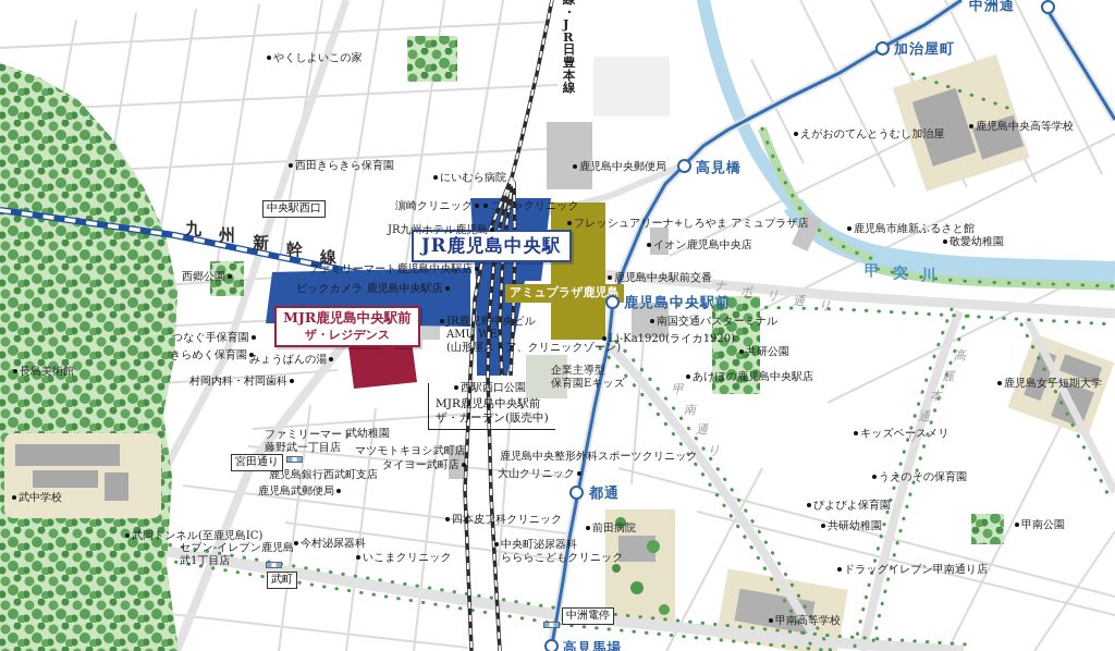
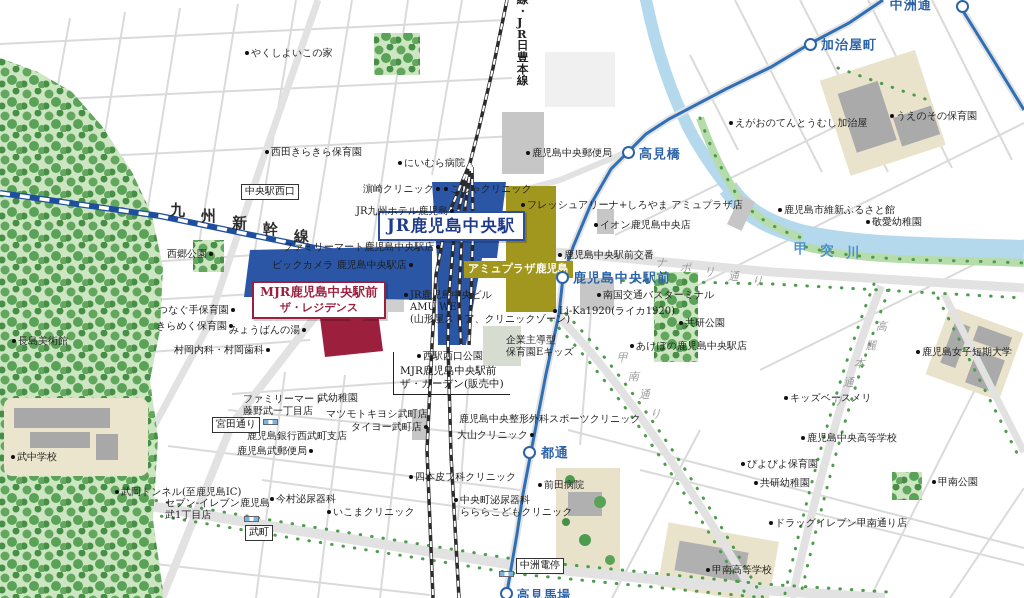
  JR鹿児島中央駅
  アミュプラザ鹿児島
  MJR鹿児島中央駅前
  ザ・レジデンス
  MJR鹿児島中央駅前
  ザ・ガーデン(販売中)
  やくしよいこの家
  西田きらきら保育園
  にいむら病院
  濵崎クリニック
  こしゃクリニック
  JR九州ホテル鹿児島
  ファミリーマート鹿児島中央駅店
  ビックカメラ 鹿児島中央駅店
  フレッシュアリーナ+しろやま アミュプラザ店
  イオン鹿児島中央店
  鹿児島中央駅前交番
  南国交通バスターミナル
  Li-Ka1920(ライカ1920)
  JR鹿児島中央ビル
  AMU WE
  (山形屋ストア、クリニックゾーン)
  西駅西口公園
  企業主導型
  保育園Eキッズ
  あけぼの鹿児島中央駅店
  共研公園
  鹿児島市維新ふるさと館
  敬愛幼稚園
  えがおのてんとうむし加治屋
- 鹿児島中央高等学校
+ うえのその保育園
  鹿児島中央郵便局
  鹿児島女子短期大学
  キッズベースメリ
- うえのその保育園
+ 鹿児島中央高等学校
  ぴよぴよ保育園
  共研幼稚園
  ドラッグイレブン甲南通り店
  甲南公園
  甲南高等学校
  武中学校
  長島美術館
  西郷公園
  つなぐ手保育園
  きらめく保育園
  みょうばんの湯
  村岡内科・村岡歯科
  ファミリーマート
  藤野武一丁目店
  武幼稚園
  マツモトキヨシ武町店
  タイヨー武町店
  鹿児島銀行西武町支店
  鹿児島武郵便局
  今村泌尿器科
  セブン-イレブン鹿児島
  武1丁目店
  武岡トンネル(至鹿児島IC)
  いこまクリニック
  四本皮フ科クリニック
  中央町泌尿器科
  らららこどもクリニック
  大山クリニック
  鹿児島中央整形外科スポーツクリニック
  前田病院
  鹿児島中央駅前
  高見橋
  加治屋町
  中洲通
  都通
  高見馬場
  中央駅西口
  宮田通り
  武町
  中洲電停
  九
  州
  新
  幹
  線
  ・
  J
  R
  日
  豊
  本
  線
  甲
  突
  川
  ナ
  ポ
  リ
  通
  り
  甲
  南
  通
  り
  高
  麗
  本
  通
  り
